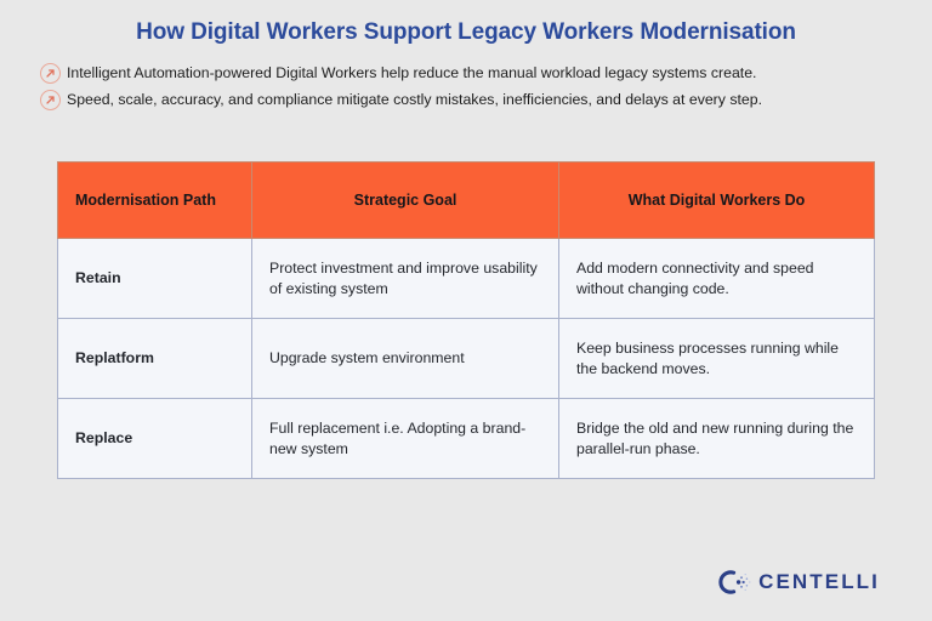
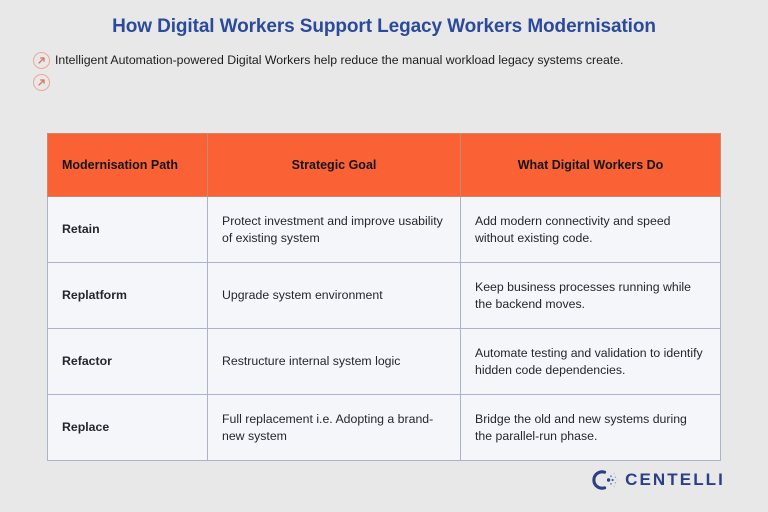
  How Digital Workers Support Legacy Workers Modernisation
  Intelligent Automation-powered Digital Workers help reduce the manual workload legacy systems create.
- Speed, scale, accuracy, and compliance mitigate costly mistakes, inefficiencies, and delays at every step.
  Modernisation Path	Strategic Goal	What Digital Workers Do
- Retain	Protect investment and improve usability of existing system	Add modern connectivity and speed without changing code.
+ Retain	Protect investment and improve usability of existing system	Add modern connectivity and speed without existing code.
  Replatform	Upgrade system environment	Keep business processes running while the backend moves.
+ Refactor	Restructure internal system logic	Automate testing and validation to identify hidden code dependencies.
- Replace	Full replacement i.e. Adopting a brand-new system	Bridge the old and new running during the parallel-run phase.
+ Replace	Full replacement i.e. Adopting a brand-new system	Bridge the old and new systems during the parallel-run phase.
  CENTELLI
